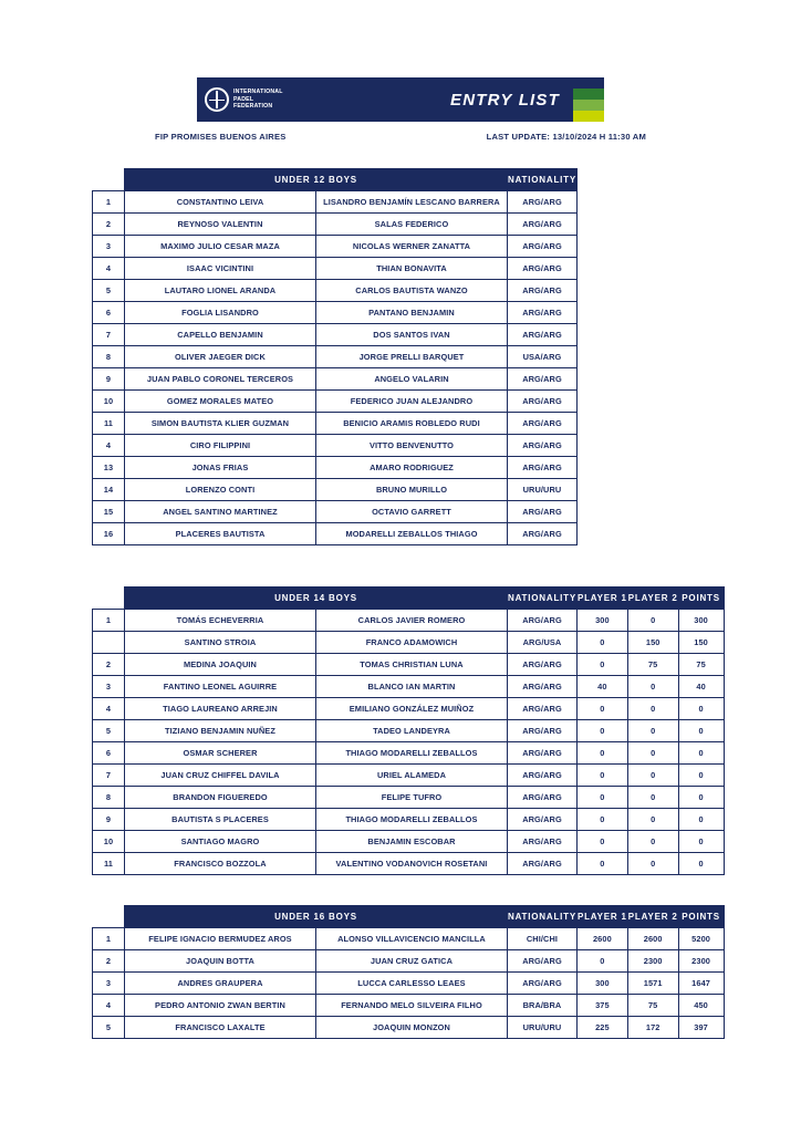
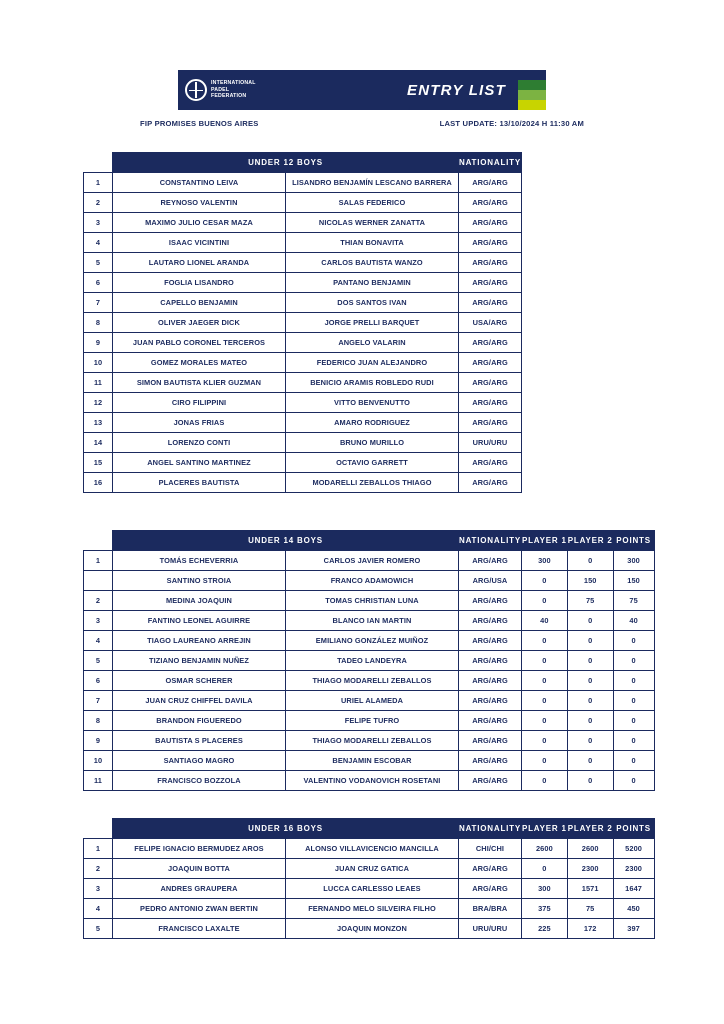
  ENTRY LIST
  FIP PROMISES BUENOS AIRES
  LAST UPDATE: 13/10/2024 H 11:30 AM
  	UNDER 12 BOYS	NATIONALITY
  1	CONSTANTINO LEIVA	LISANDRO BENJAMÍN LESCANO BARRERA	ARG/ARG
  2	REYNOSO VALENTIN	SALAS FEDERICO	ARG/ARG
  3	MAXIMO JULIO CESAR MAZA	NICOLAS WERNER ZANATTA	ARG/ARG
  4	ISAAC VICINTINI	THIAN BONAVITA	ARG/ARG
  5	LAUTARO LIONEL ARANDA	CARLOS BAUTISTA WANZO	ARG/ARG
  6	FOGLIA LISANDRO	PANTANO BENJAMIN	ARG/ARG
  7	CAPELLO BENJAMIN	DOS SANTOS IVAN	ARG/ARG
  8	OLIVER JAEGER DICK	JORGE PRELLI BARQUET	USA/ARG
  9	JUAN PABLO CORONEL TERCEROS	ANGELO VALARIN	ARG/ARG
  10	GOMEZ MORALES MATEO	FEDERICO JUAN ALEJANDRO	ARG/ARG
  11	SIMON BAUTISTA KLIER GUZMAN	BENICIO ARAMIS ROBLEDO RUDI	ARG/ARG
- 4	CIRO FILIPPINI	VITTO BENVENUTTO	ARG/ARG
+ 12	CIRO FILIPPINI	VITTO BENVENUTTO	ARG/ARG
  13	JONAS FRIAS	AMARO RODRIGUEZ	ARG/ARG
  14	LORENZO CONTI	BRUNO MURILLO	URU/URU
  15	ANGEL SANTINO MARTINEZ	OCTAVIO GARRETT	ARG/ARG
  16	PLACERES BAUTISTA	MODARELLI ZEBALLOS THIAGO	ARG/ARG
  	UNDER 14 BOYS	NATIONALITY	PLAYER 1	PLAYER 2	POINTS
  1	TOMÁS ECHEVERRIA	CARLOS JAVIER ROMERO	ARG/ARG	300	0	300
  	SANTINO STROIA	FRANCO ADAMOWICH	ARG/USA	0	150	150
  2	MEDINA JOAQUIN	TOMAS CHRISTIAN LUNA	ARG/ARG	0	75	75
  3	FANTINO LEONEL AGUIRRE	BLANCO IAN MARTIN	ARG/ARG	40	0	40
  4	TIAGO LAUREANO ARREJIN	EMILIANO GONZÁLEZ MUIÑOZ	ARG/ARG	0	0	0
  5	TIZIANO BENJAMIN NUÑEZ	TADEO LANDEYRA	ARG/ARG	0	0	0
  6	OSMAR SCHERER	THIAGO MODARELLI ZEBALLOS	ARG/ARG	0	0	0
  7	JUAN CRUZ CHIFFEL DAVILA	URIEL ALAMEDA	ARG/ARG	0	0	0
  8	BRANDON FIGUEREDO	FELIPE TUFRO	ARG/ARG	0	0	0
  9	BAUTISTA S PLACERES	THIAGO MODARELLI ZEBALLOS	ARG/ARG	0	0	0
  10	SANTIAGO MAGRO	BENJAMIN ESCOBAR	ARG/ARG	0	0	0
  11	FRANCISCO BOZZOLA	VALENTINO VODANOVICH ROSETANI	ARG/ARG	0	0	0
  	UNDER 16 BOYS	NATIONALITY	PLAYER 1	PLAYER 2	POINTS
  1	FELIPE IGNACIO BERMUDEZ AROS	ALONSO VILLAVICENCIO MANCILLA	CHI/CHI	2600	2600	5200
  2	JOAQUIN BOTTA	JUAN CRUZ GATICA	ARG/ARG	0	2300	2300
  3	ANDRES GRAUPERA	LUCCA CARLESSO LEAES	ARG/ARG	300	1571	1647
  4	PEDRO ANTONIO ZWAN BERTIN	FERNANDO MELO SILVEIRA FILHO	BRA/BRA	375	75	450
  5	FRANCISCO LAXALTE	JOAQUIN MONZON	URU/URU	225	172	397
